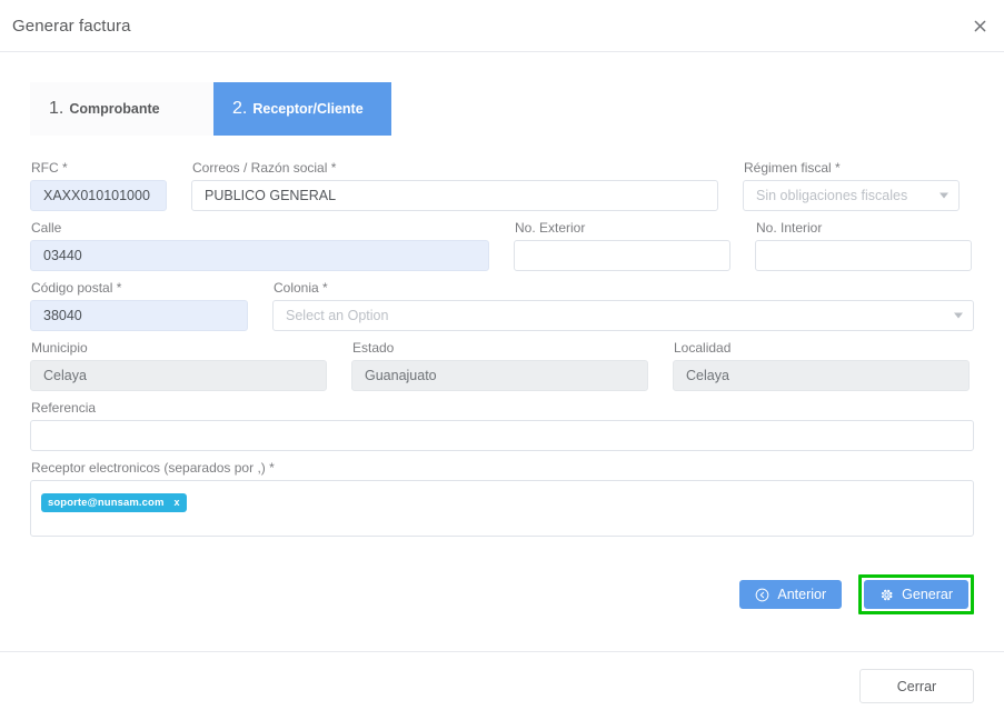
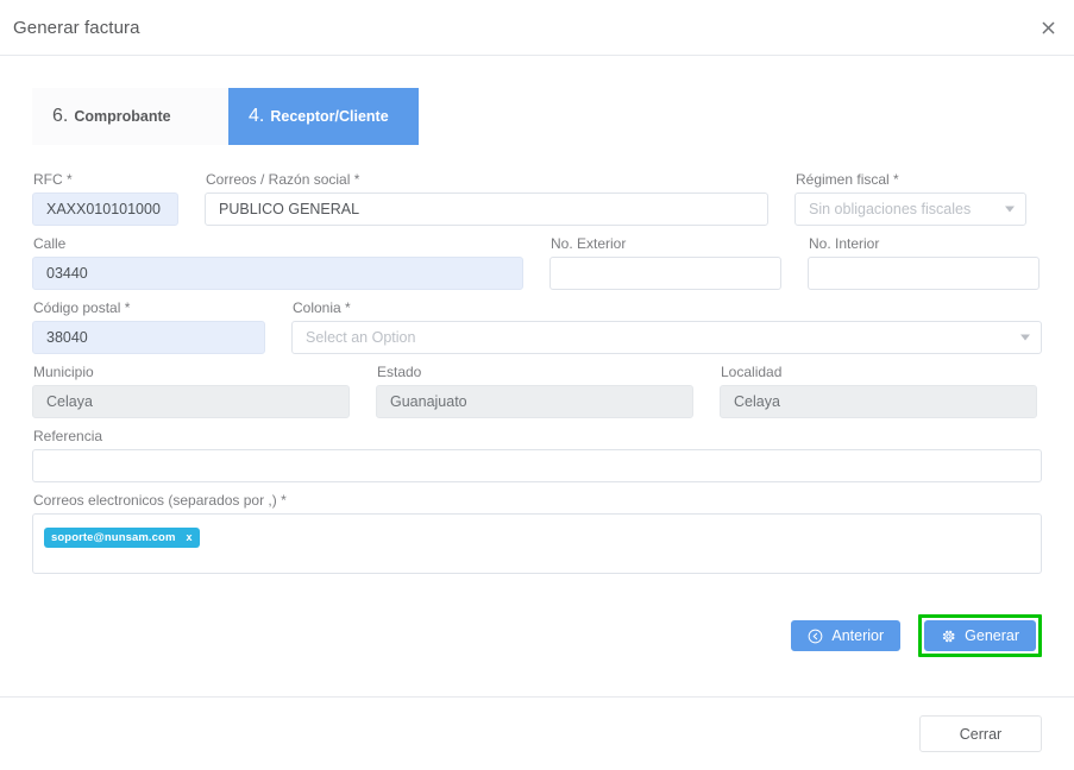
  Generar factura
- 1.
+ 6.
  Comprobante
- 2.
+ 4.
  Receptor/Cliente
  RFC *
  XAXX010101000
  Correos / Razón social *
  PUBLICO GENERAL
  Régimen fiscal *
  Sin obligaciones fiscales
  Calle
  03440
  No. Exterior
  No. Interior
  Código postal *
  38040
  Colonia *
  Select an Option
  Municipio
  Celaya
  Estado
  Guanajuato
  Localidad
  Celaya
  Referencia
- Receptor electronicos (separados por ,) *
+ Correos electronicos (separados por ,) *
  soporte@nunsam.com
  x
  Anterior
  Generar
  Cerrar
